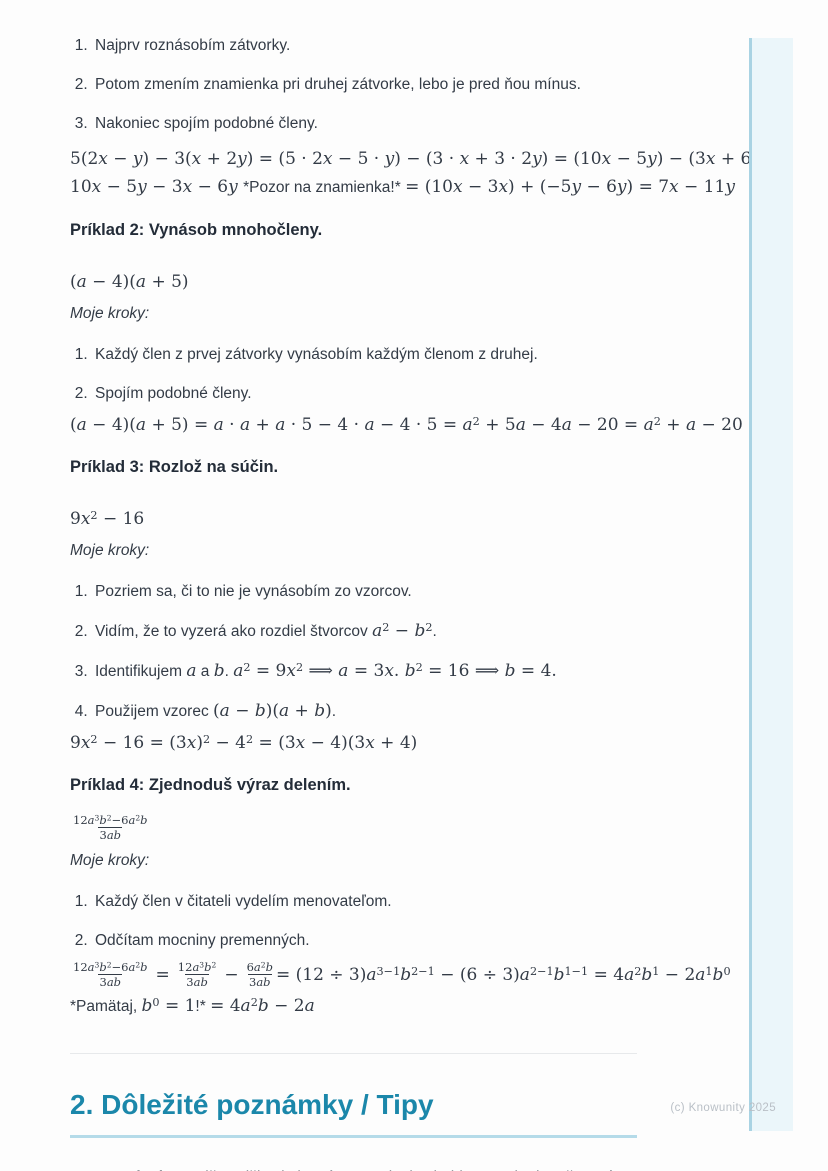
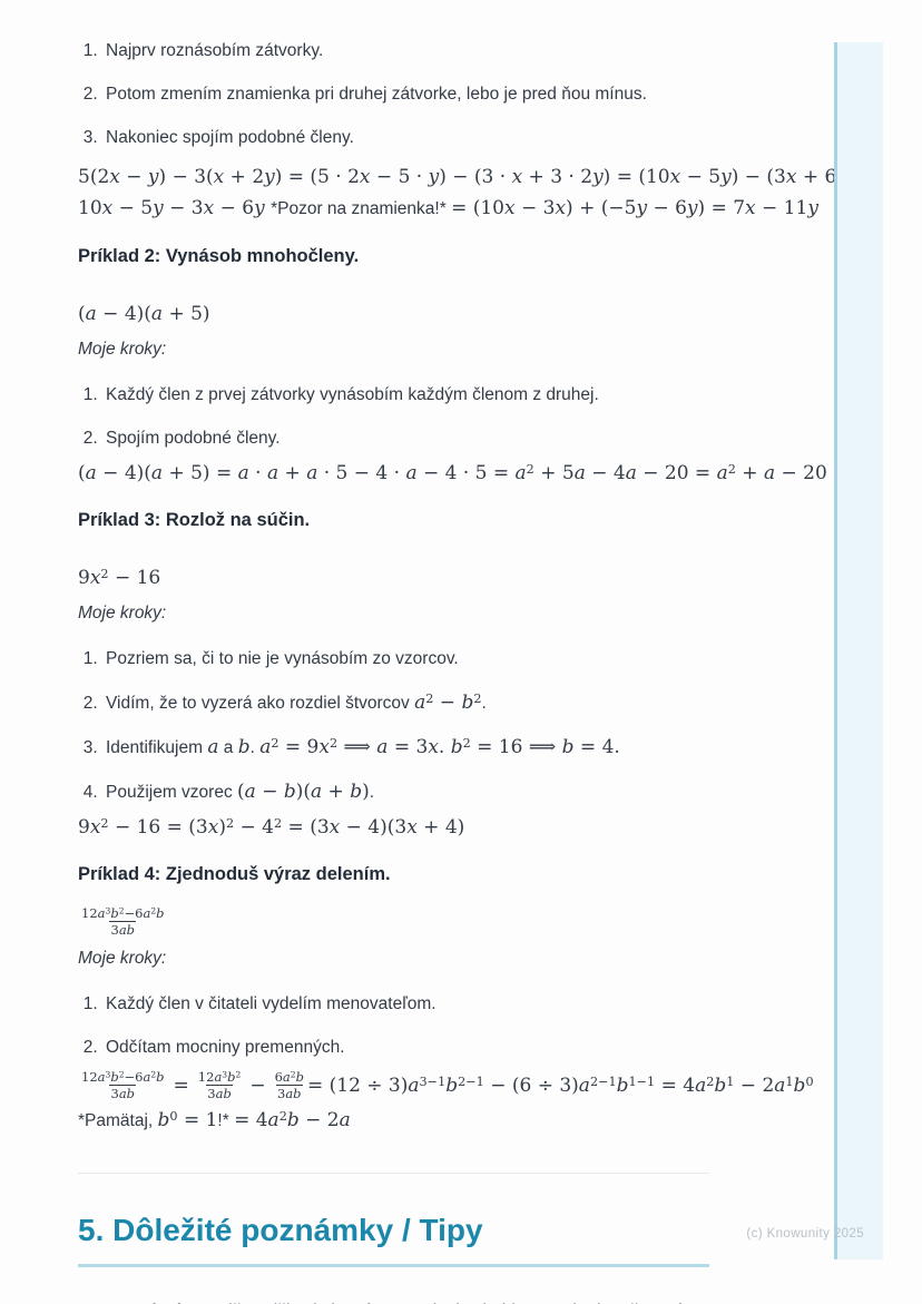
  Najprv roznásobím zátvorky.
  Potom zmením znamienka pri druhej zátvorke, lebo je pred ňou mínus.
  Nakoniec spojím podobné členy.
  5(2x − y) − 3(x + 2y) = (5 · 2x − 5 · y) − (3 · x + 3 · 2y) = (10x − 5y) − (3x + 6
  10x − 5y − 3x − 6y *Pozor na znamienka!* = (10x − 3x) + (−5y − 6y) = 7x − 11y
  Príklad 2: Vynásob mnohočleny.
  (a − 4)(a + 5)
  Moje kroky:
  Každý člen z prvej zátvorky vynásobím každým členom z druhej.
  Spojím podobné členy.
  (a − 4)(a + 5) = a · a + a · 5 − 4 · a − 4 · 5 = a2 + 5a − 4a − 20 = a2 + a − 20
  Príklad 3: Rozlož na súčin.
  9x2 − 16
  Moje kroky:
  Pozriem sa, či to nie je vynásobím zo vzorcov.
  Vidím, že to vyzerá ako rozdiel štvorcov a2 − b2.
  Identifikujem a a b. a2 = 9x2 ⟹ a = 3x. b2 = 16 ⟹ b = 4.
  Použijem vzorec (a − b)(a + b).
  9x2 − 16 = (3x)2 − 42 = (3x − 4)(3x + 4)
  Príklad 4: Zjednoduš výraz delením.
  12a3b2−6a2b
  3ab
  Moje kroky:
  Každý člen v čitateli vydelím menovateľom.
  Odčítam mocniny premenných.
  12a3b2−6a2b
  3ab
  =
  12a3b2
  3ab
  −
  6a2b
  3ab
  = (12 ÷ 3)a3−1b2−1 − (6 ÷ 3)a2−1b1−1 = 4a2b1 − 2a1b0
  *Pamätaj, b0 = 1!* = 4a2b − 2a
- 2. Dôležité poznámky / Tipy
+ 5. Dôležité poznámky / Tipy
  (c) Knowunity 2025
